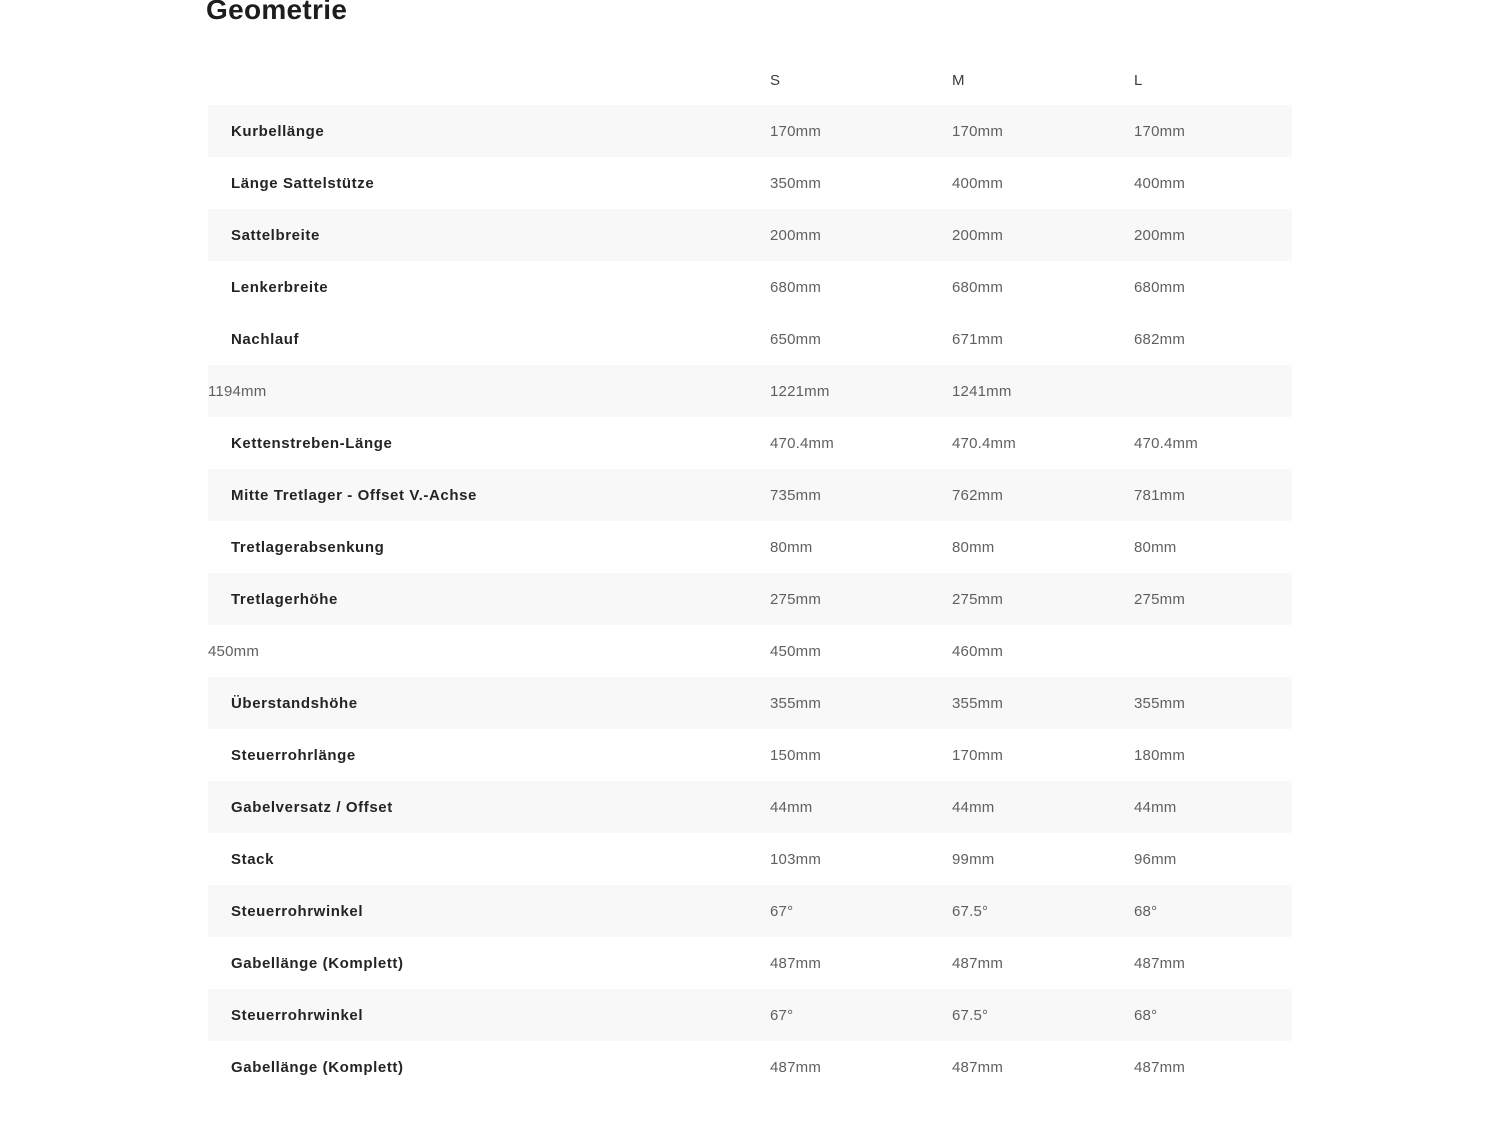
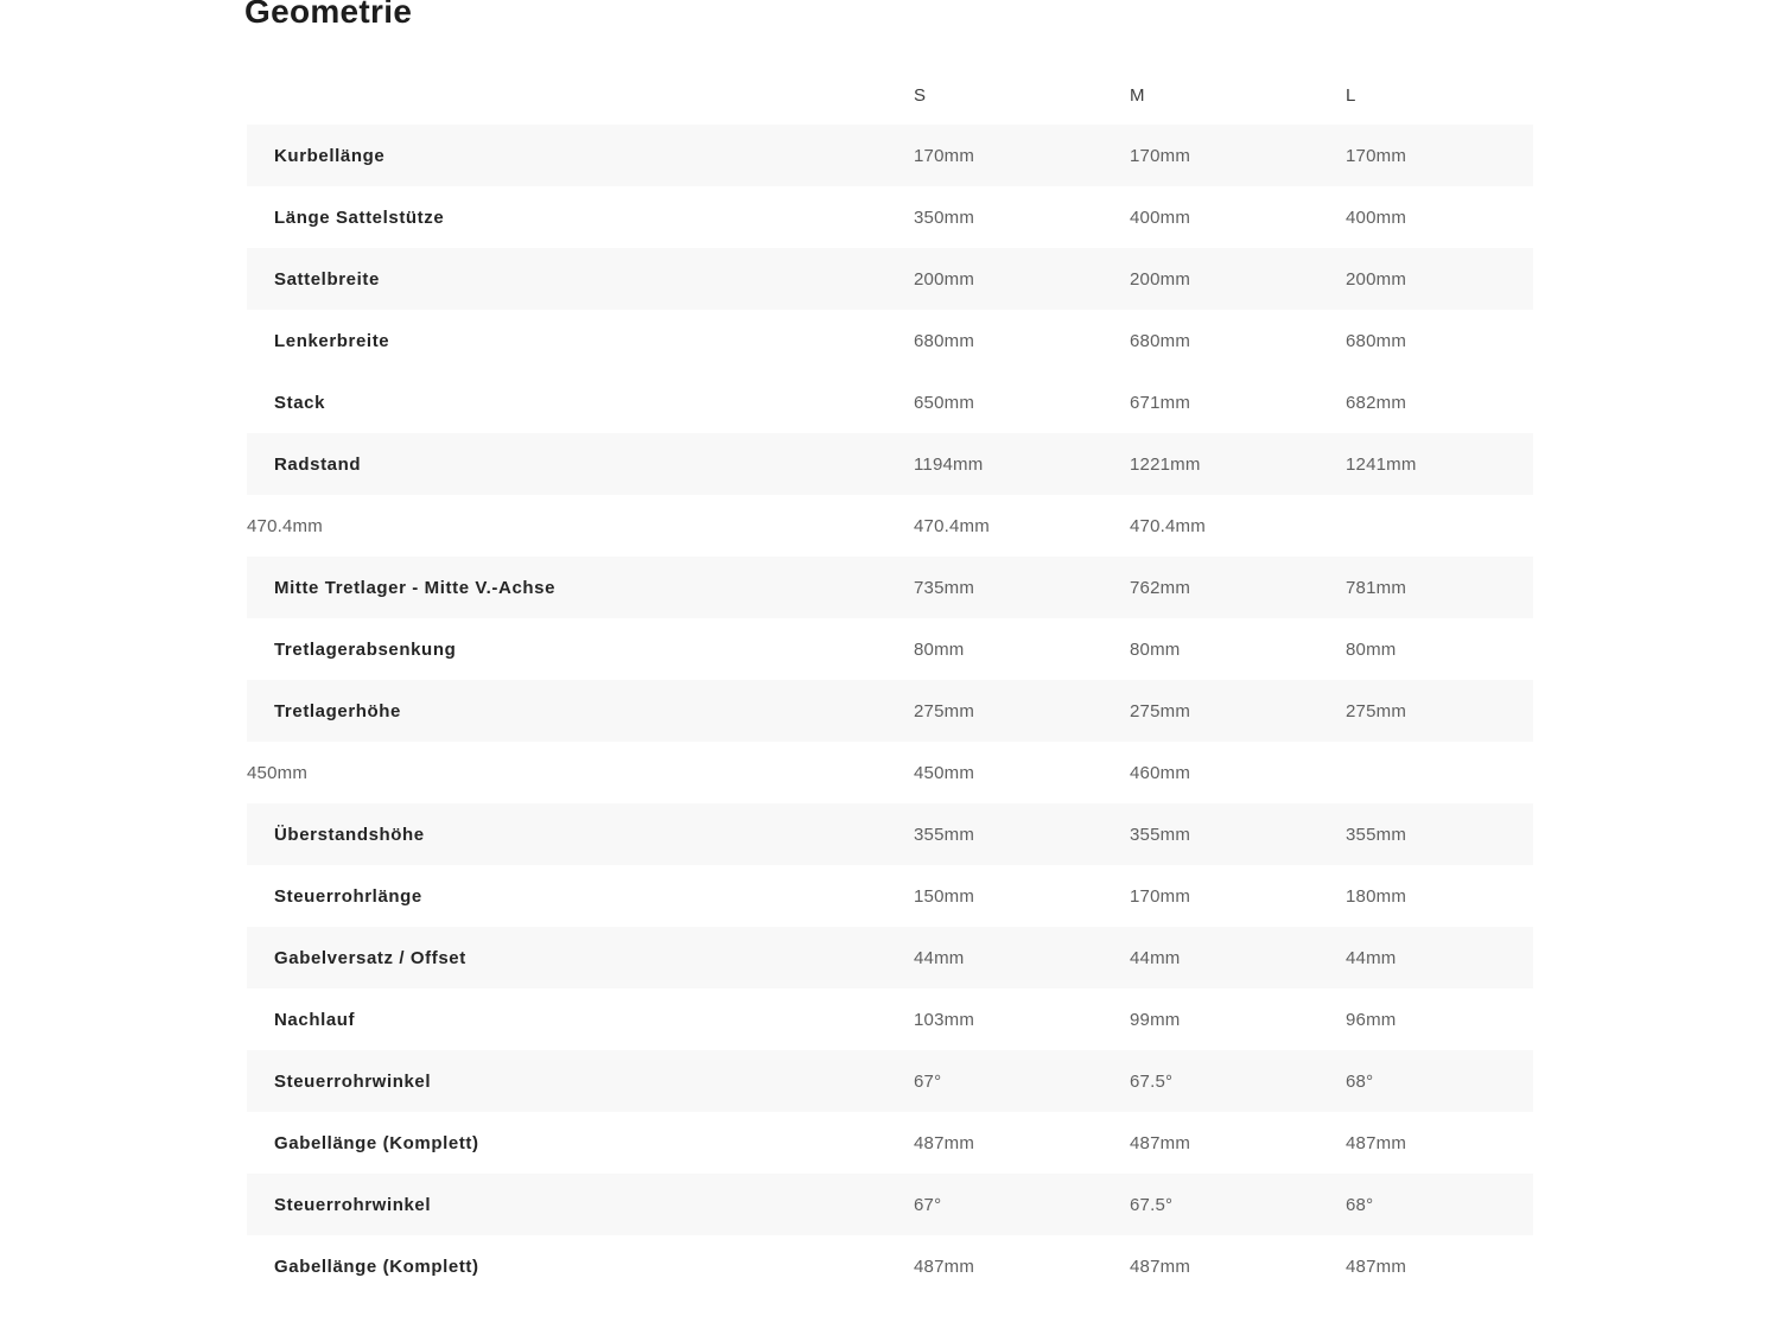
  Geometrie
  S
  M
  L
  Kurbellänge
  170mm
  170mm
  170mm
  Länge Sattelstütze
  350mm
  400mm
  400mm
  Sattelbreite
  200mm
  200mm
  200mm
  Lenkerbreite
  680mm
  680mm
  680mm
- Nachlauf
+ Stack
  650mm
  671mm
  682mm
+ Radstand
  1194mm
  1221mm
  1241mm
- Kettenstreben-Länge
  470.4mm
  470.4mm
  470.4mm
- Mitte Tretlager - Offset V.-Achse
+ Mitte Tretlager - Mitte V.-Achse
  735mm
  762mm
  781mm
  Tretlagerabsenkung
  80mm
  80mm
  80mm
  Tretlagerhöhe
  275mm
  275mm
  275mm
  450mm
  450mm
  460mm
  Überstandshöhe
  355mm
  355mm
  355mm
  Steuerrohrlänge
  150mm
  170mm
  180mm
  Gabelversatz / Offset
  44mm
  44mm
  44mm
- Stack
+ Nachlauf
  103mm
  99mm
  96mm
  Steuerrohrwinkel
  67°
  67.5°
  68°
  Gabellänge (Komplett)
  487mm
  487mm
  487mm
  Steuerrohrwinkel
  67°
  67.5°
  68°
  Gabellänge (Komplett)
  487mm
  487mm
  487mm
